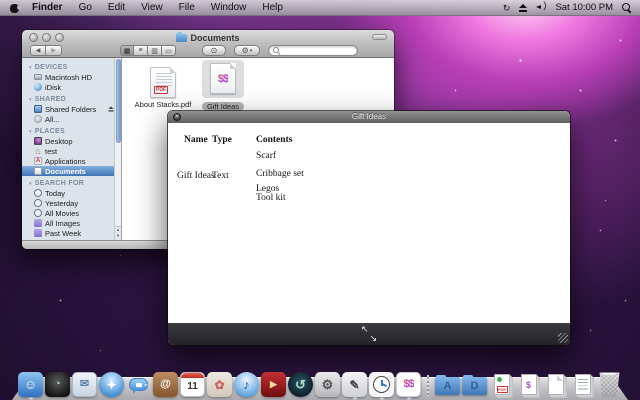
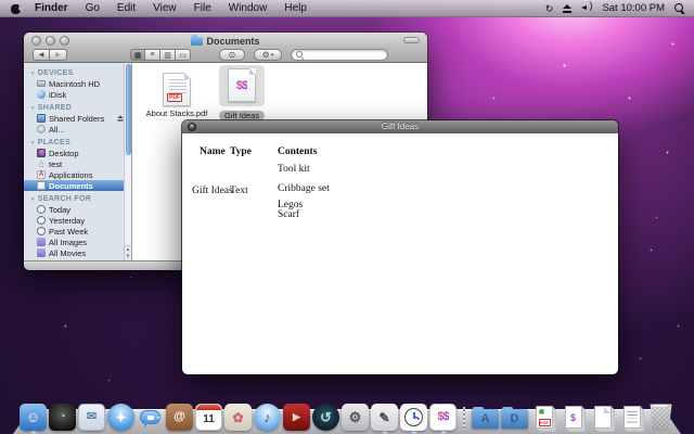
  Finder
  Go
  Edit
  View
  File
  Window
  Help
  ↻
  Sat 10:00 PM
  Documents
  ⊙
  ⚙
  Macintosh HD
  iDisk
  Shared Folders
  All...
  Desktop
  ⌂
  test
  Applications
  Documents
  Today
  Yesterday
- All Movies
+ Past Week
  All Images
- Past Week
+ All Movies
  About Stacks.pdf
  $$
  Gift Ideas
  Gift Ideas
  Name
  Type
  Contents
- Scarf
+ Tool kit
  Gift Ideas
  Text
  Cribbage set
  Legos
- Tool kit
+ Scarf
- ↖
- ↘
  ☺
  ◔
  ✉
  ✦
  @
  11
  ✿
  ♪
  ▶
  ↺
  ⚙
  ✎
  $$
  A
  D
  $
